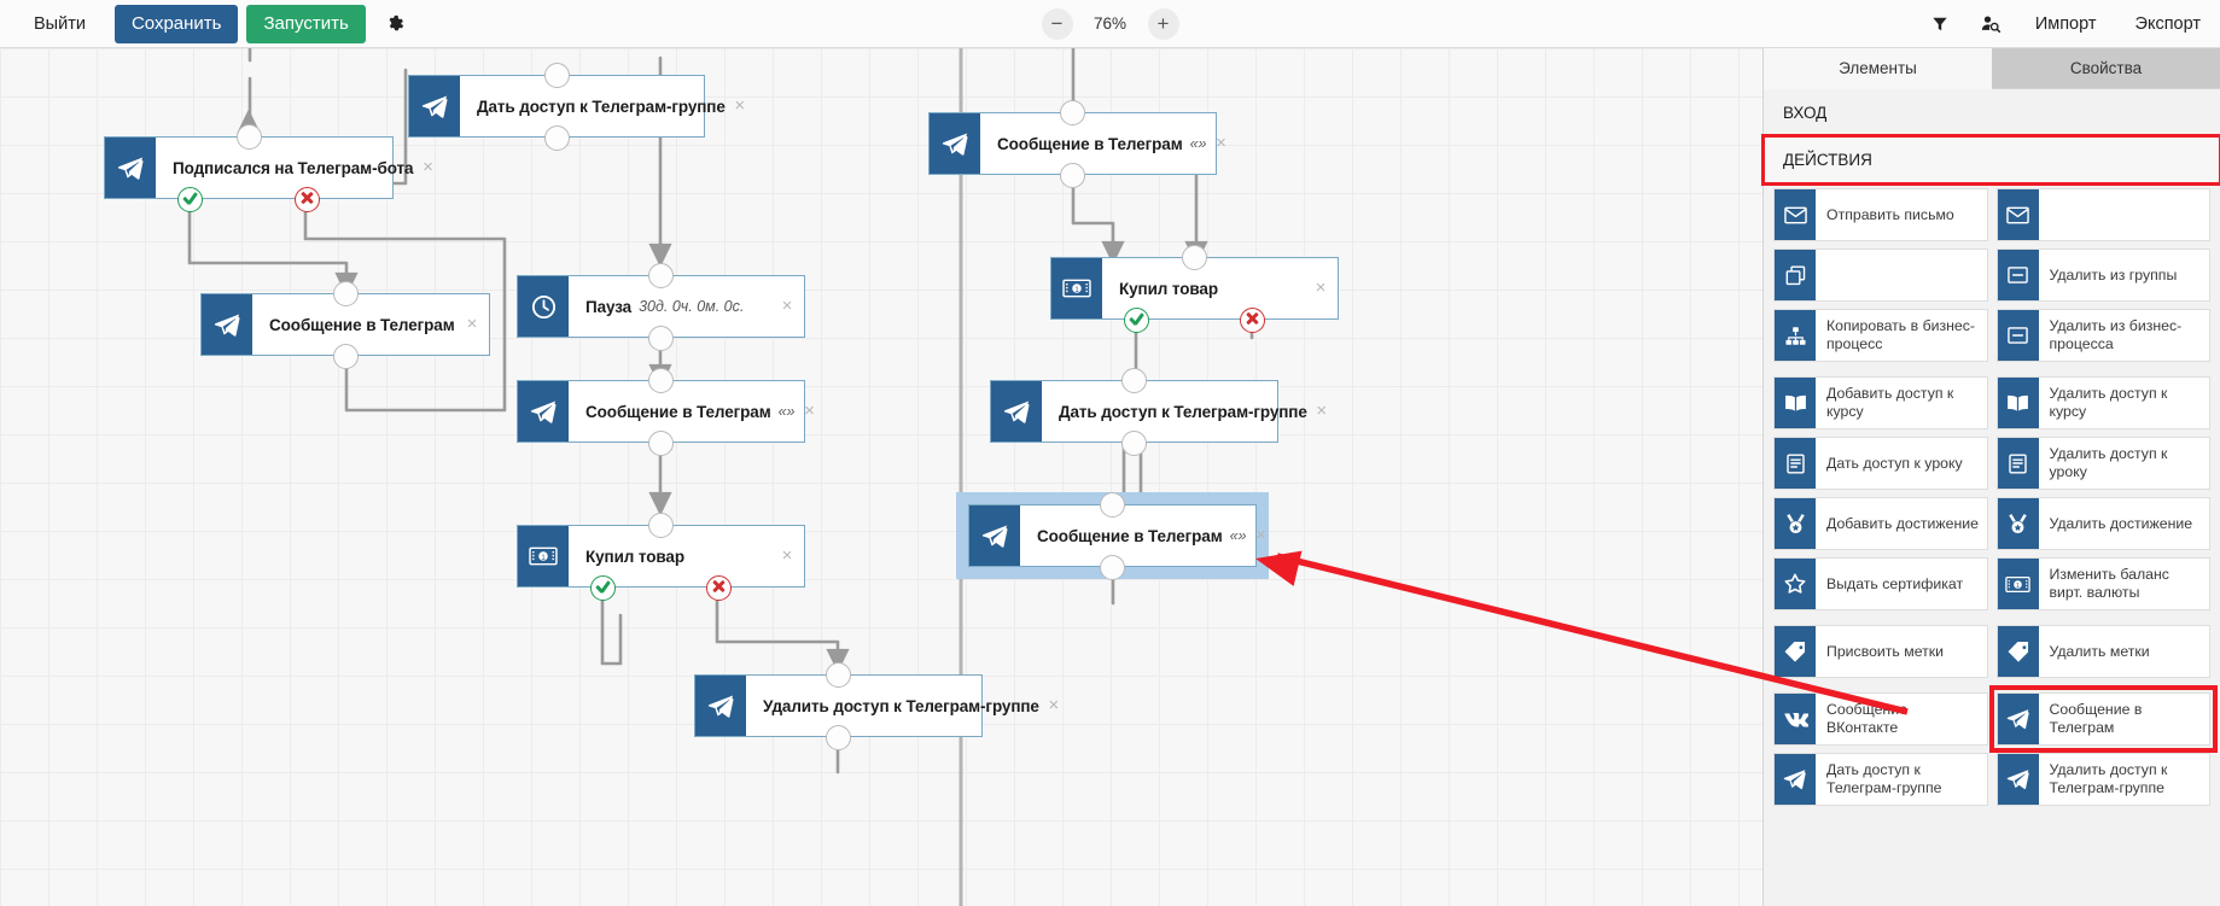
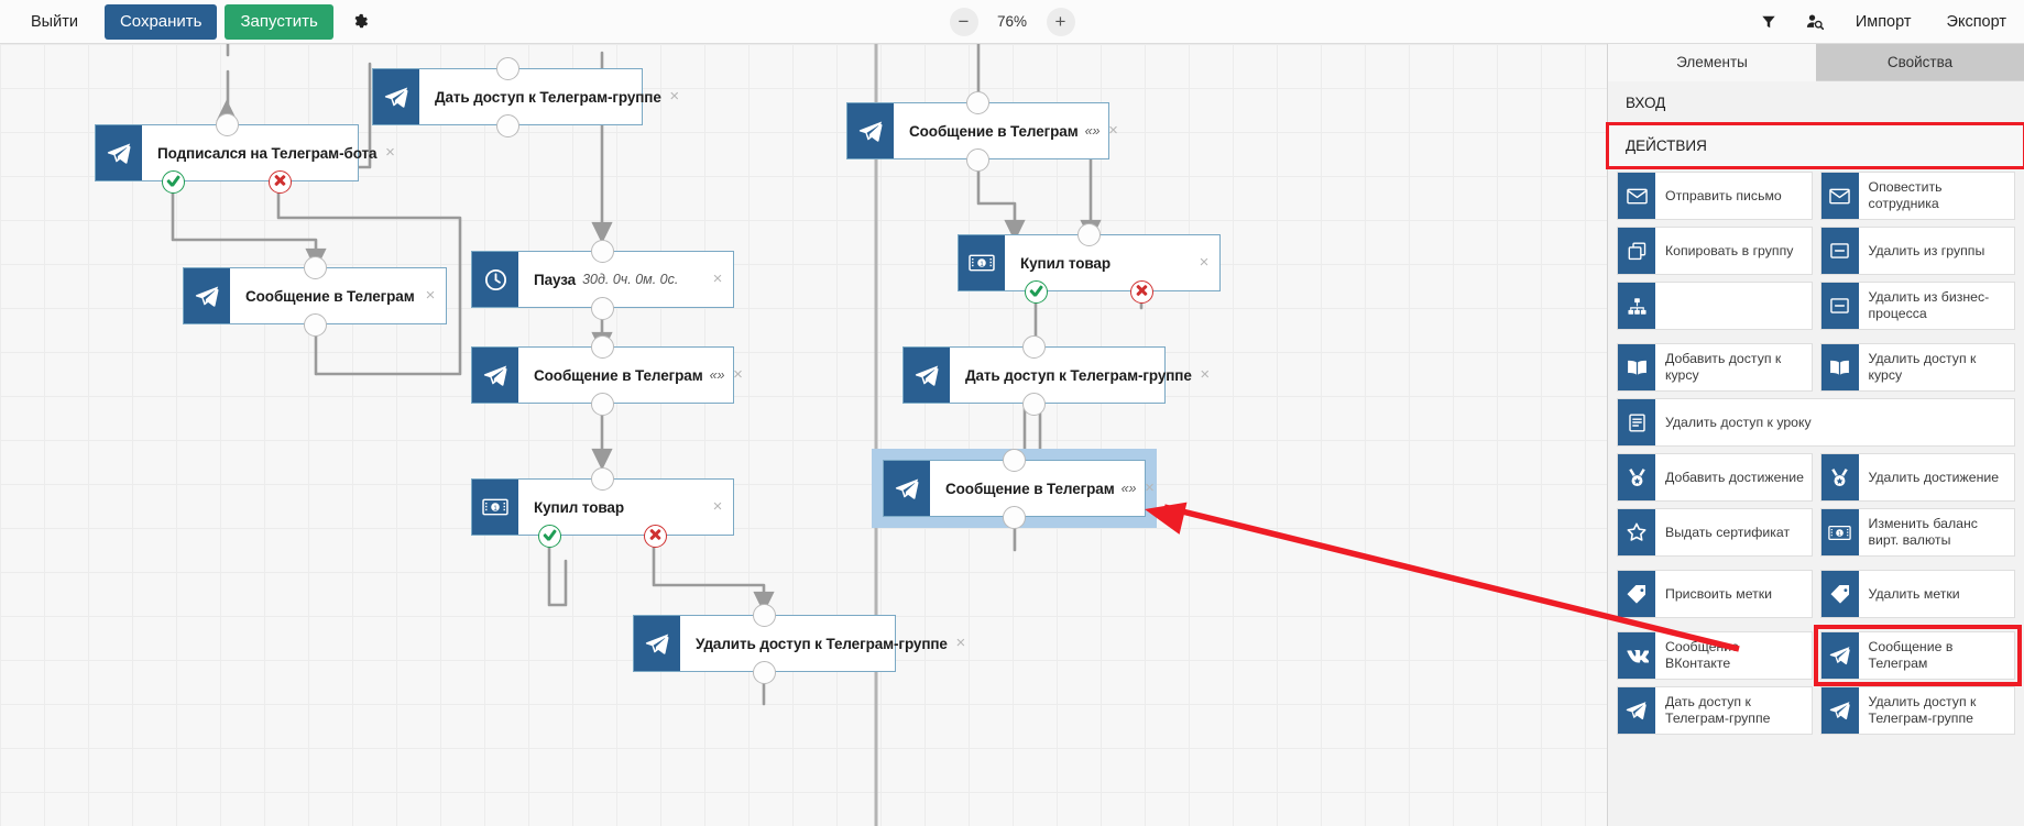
  Выйти
  Сохранить
  Запустить
  −
  76%
  +
  Импорт
  Экспорт
  Дать доступ к Телеграм-группе
  ×
  Подписался на Телеграм-бота
  ×
  Сообщение в Телеграм
  ×
  Пауза
  30д. 0ч. 0м. 0с.
  ×
  Сообщение в Телеграм
  «»
  ×
  Купил товар
  ×
  Удалить доступ к Телеграм-группе
  ×
  Сообщение в Телеграм
  «»
  ×
  Купил товар
  ×
  Дать доступ к Телеграм-группе
  ×
  Сообщение в Телеграм
  «»
  ×
  Элементы
  Свойства
  ВХОД
  ДЕЙСТВИЯ
  Отправить письмо
+ Оповестить сотрудника
+ Копировать в группу
  Удалить из группы
- Копировать в бизнес-процесс
  Удалить из бизнес-процесса
  Добавить доступ к курсу
  Удалить доступ к курсу
- Дать доступ к уроку
  Удалить доступ к уроку
  Добавить достижение
  Удалить достижение
  Выдать сертификат
  Изменить баланс вирт. валюты
  Присвоить метки
  Удалить метки
  Сообще ВКонтакте
  Сообщение в Телеграм
  Дать доступ к Телеграм-группе
  Удалить доступ к Телеграм-группе
